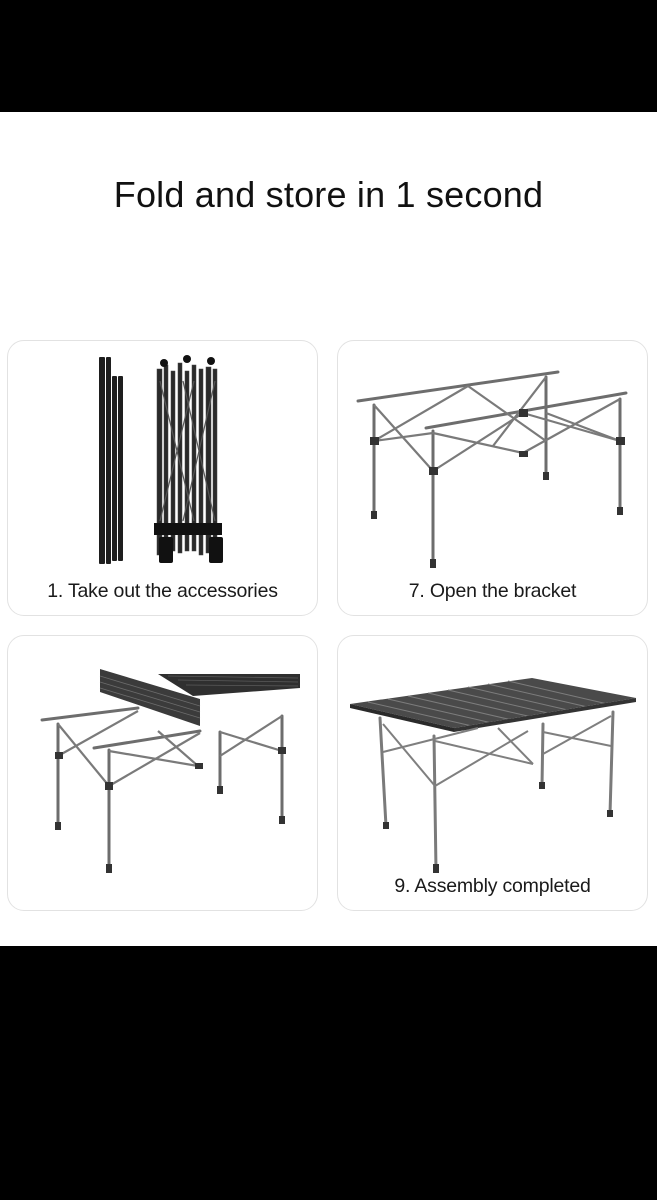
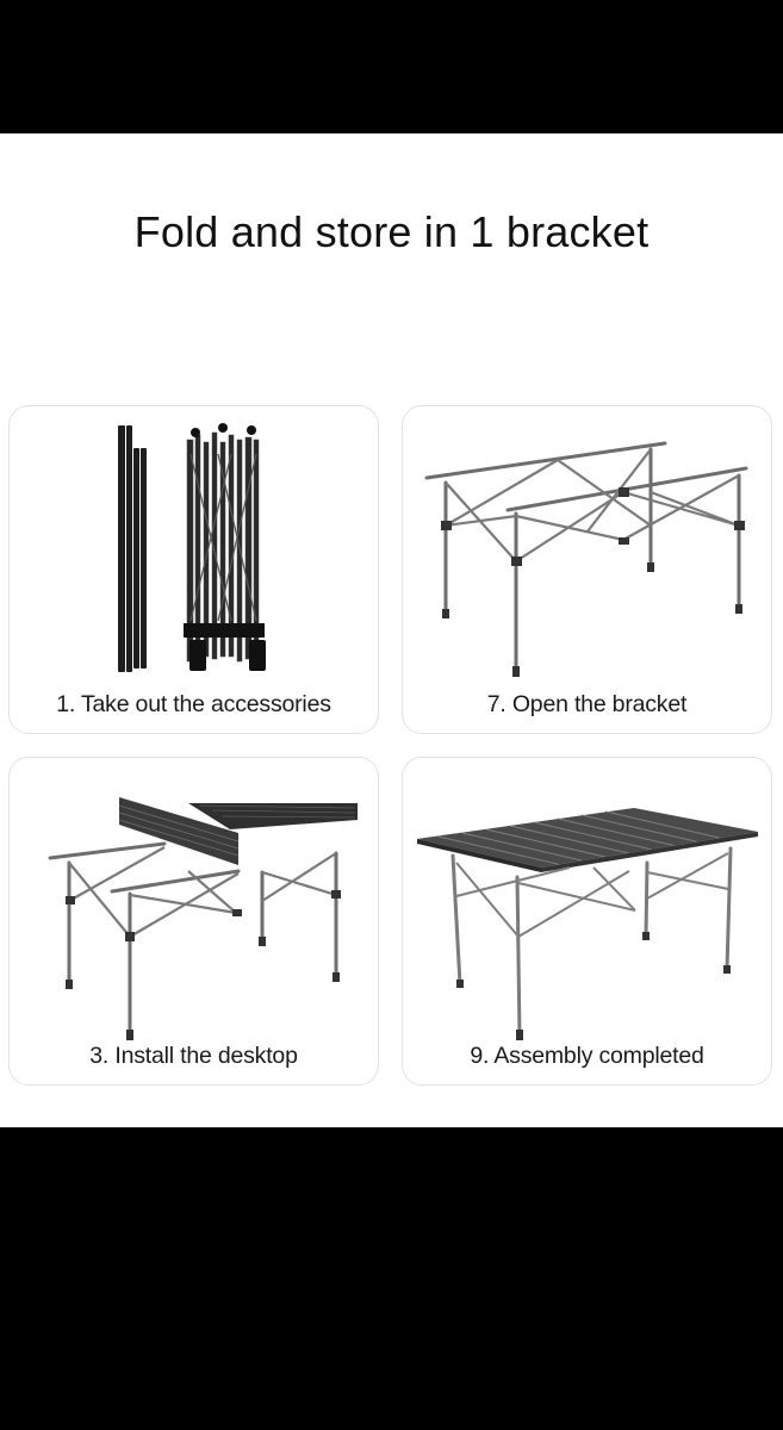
- Fold and store in 1 second
+ Fold and store in 1 bracket
  1. Take out the accessories
  7. Open the bracket
+ 3. Install the desktop
  9. Assembly completed
